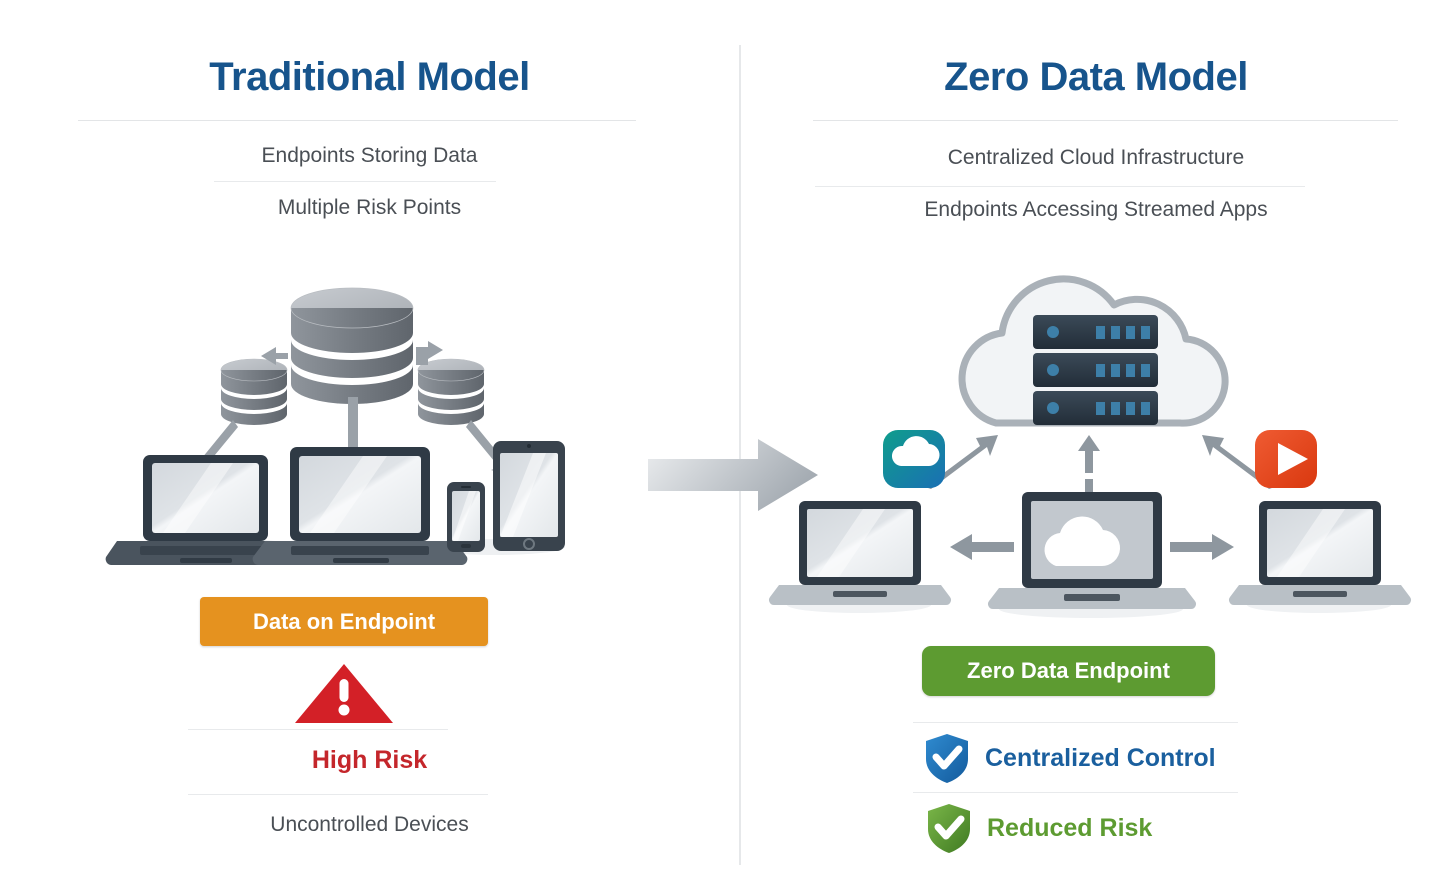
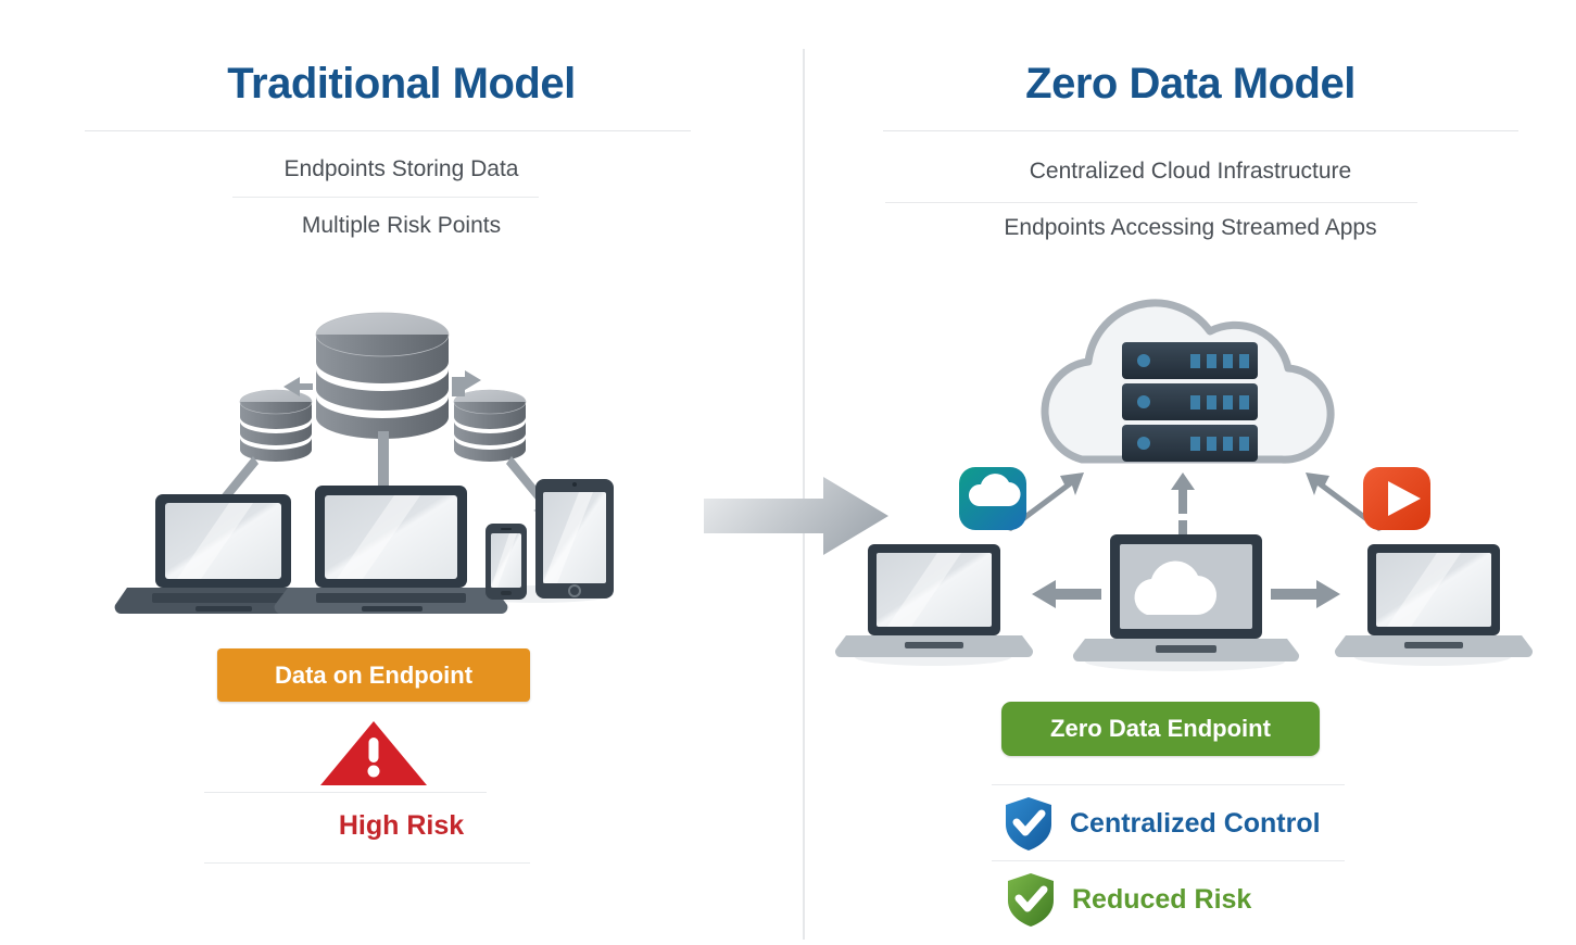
  Traditional Model
  Endpoints Storing Data
  Multiple Risk Points
  Data on Endpoint
  High Risk
- Uncontrolled Devices
  Zero Data Model
  Centralized Cloud Infrastructure
  Endpoints Accessing Streamed Apps
  Zero Data Endpoint
  Centralized Control
  Reduced Risk
